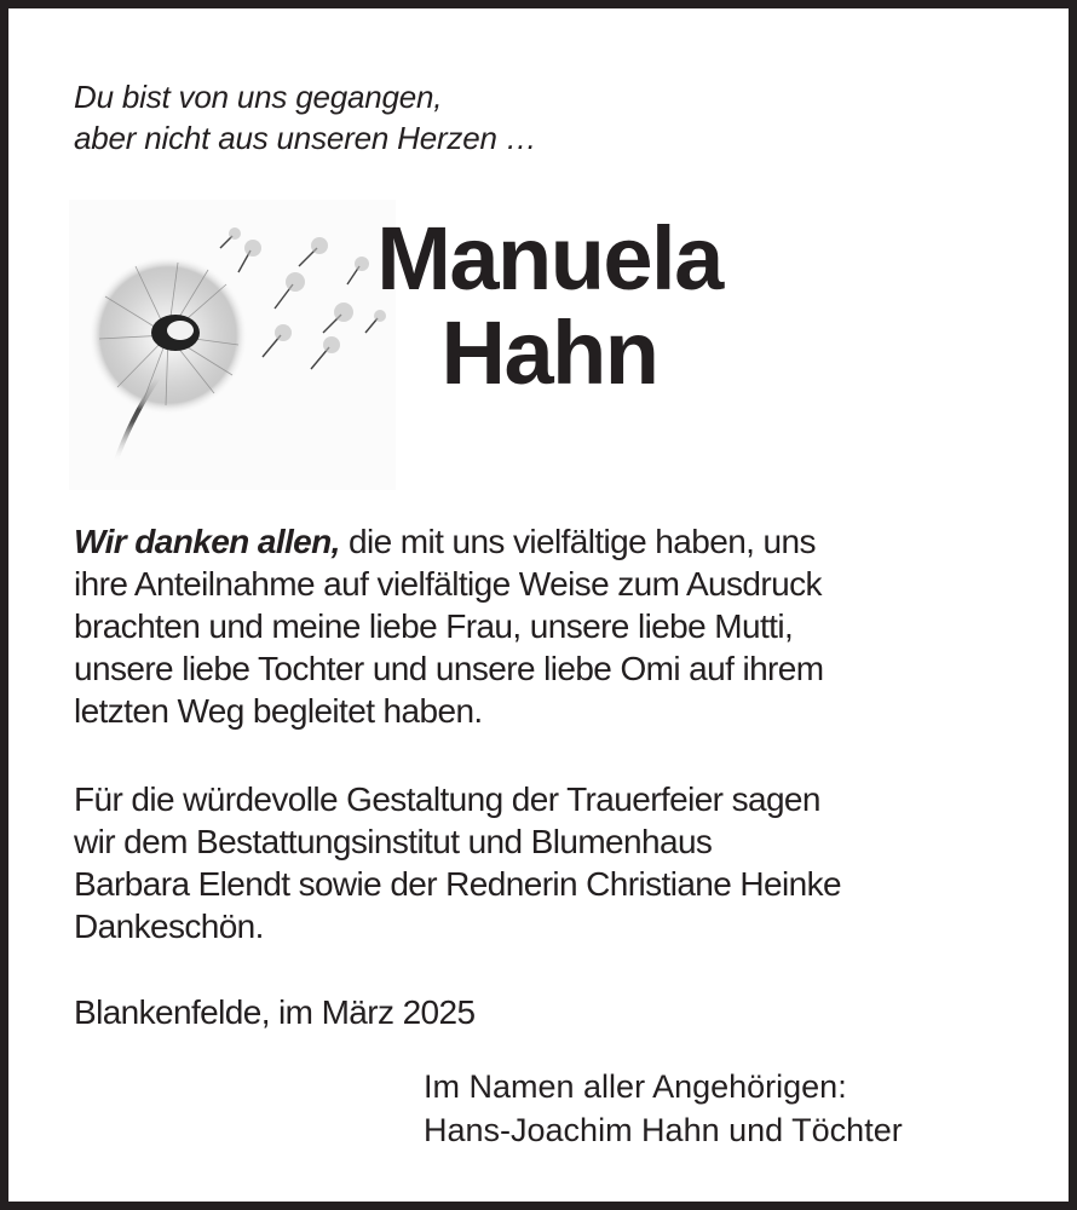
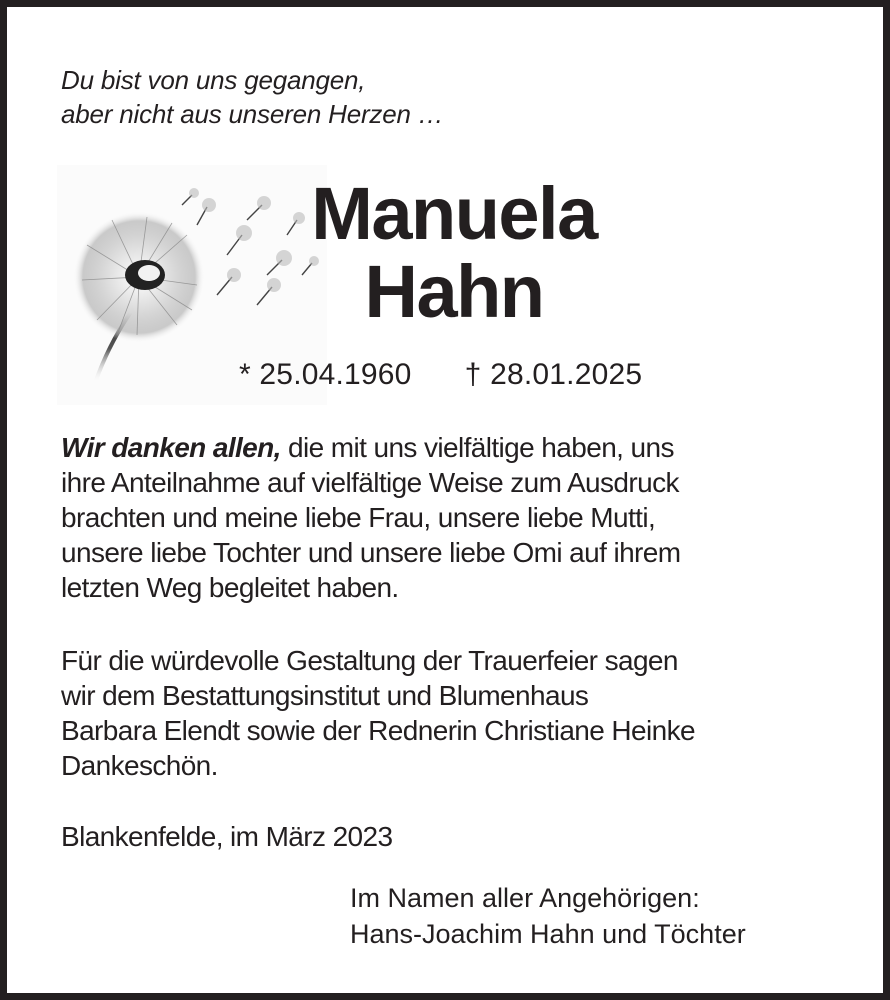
  Du bist von uns gegangen,
  aber nicht aus unseren Herzen …
  Manuela
  Hahn
+ * 25.04.1960 † 28.01.2025
  Wir danken allen, die mit uns vielfältige haben, uns
  ihre Anteilnahme auf vielfältige Weise zum Ausdruck
  brachten und meine liebe Frau, unsere liebe Mutti,
  unsere liebe Tochter und unsere liebe Omi auf ihrem
  letzten Weg begleitet haben.
  Für die würdevolle Gestaltung der Trauerfeier sagen
  wir dem Bestattungsinstitut und Blumenhaus
  Barbara Elendt sowie der Rednerin Christiane Heinke
  Dankeschön.
- Blankenfelde, im März 2025
+ Blankenfelde, im März 2023
  Im Namen aller Angehörigen:
  Hans-Joachim Hahn und Töchter
